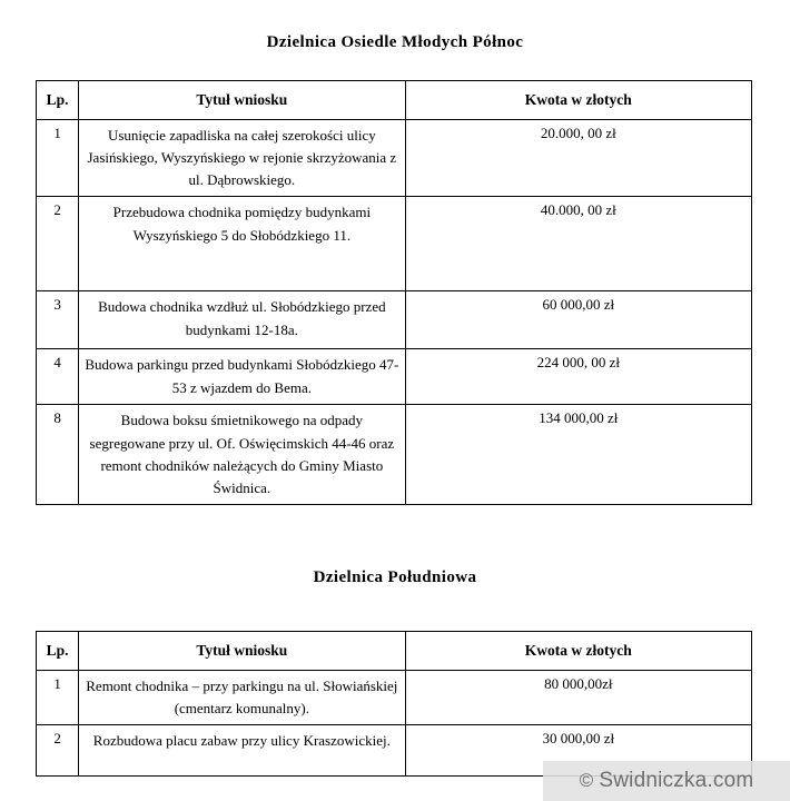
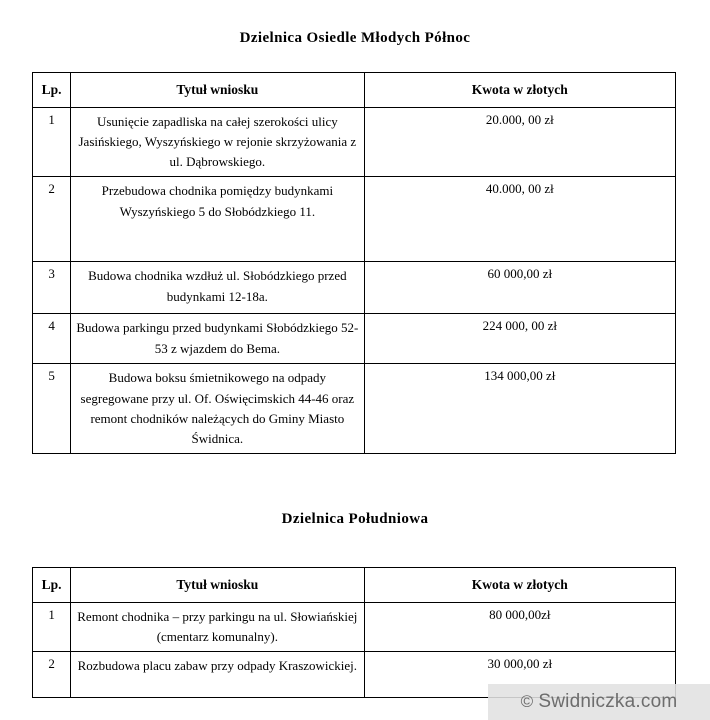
  Dzielnica Osiedle Młodych Północ
  Lp.	Tytuł wniosku	Kwota w złotych
  1	Usunięcie zapadliska na całej szerokości ulicy Jasińskiego, Wyszyńskiego w rejonie skrzyżowania z ul. Dąbrowskiego.	20.000, 00 zł
  2	Przebudowa chodnika pomiędzy budynkami Wyszyńskiego 5 do Słobódzkiego 11.	40.000, 00 zł
  3	Budowa chodnika wzdłuż ul. Słobódzkiego przed budynkami 12-18a.	60 000,00 zł
- 4	Budowa parkingu przed budynkami Słobódzkiego 47-53 z wjazdem do Bema.	224 000, 00 zł
+ 4	Budowa parkingu przed budynkami Słobódzkiego 52-53 z wjazdem do Bema.	224 000, 00 zł
- 8	Budowa boksu śmietnikowego na odpady segregowane przy ul. Of. Oświęcimskich 44-46 oraz remont chodników należących do Gminy Miasto Świdnica.	134 000,00 zł
+ 5	Budowa boksu śmietnikowego na odpady segregowane przy ul. Of. Oświęcimskich 44-46 oraz remont chodników należących do Gminy Miasto Świdnica.	134 000,00 zł
  Dzielnica Południowa
  Lp.	Tytuł wniosku	Kwota w złotych
  1	Remont chodnika – przy parkingu na ul. Słowiańskiej (cmentarz komunalny).	80 000,00zł
- 2	Rozbudowa placu zabaw przy ulicy Kraszowickiej.	30 000,00 zł
+ 2	Rozbudowa placu zabaw przy odpady Kraszowickiej.	30 000,00 zł
  ©
  Swidniczka.com
